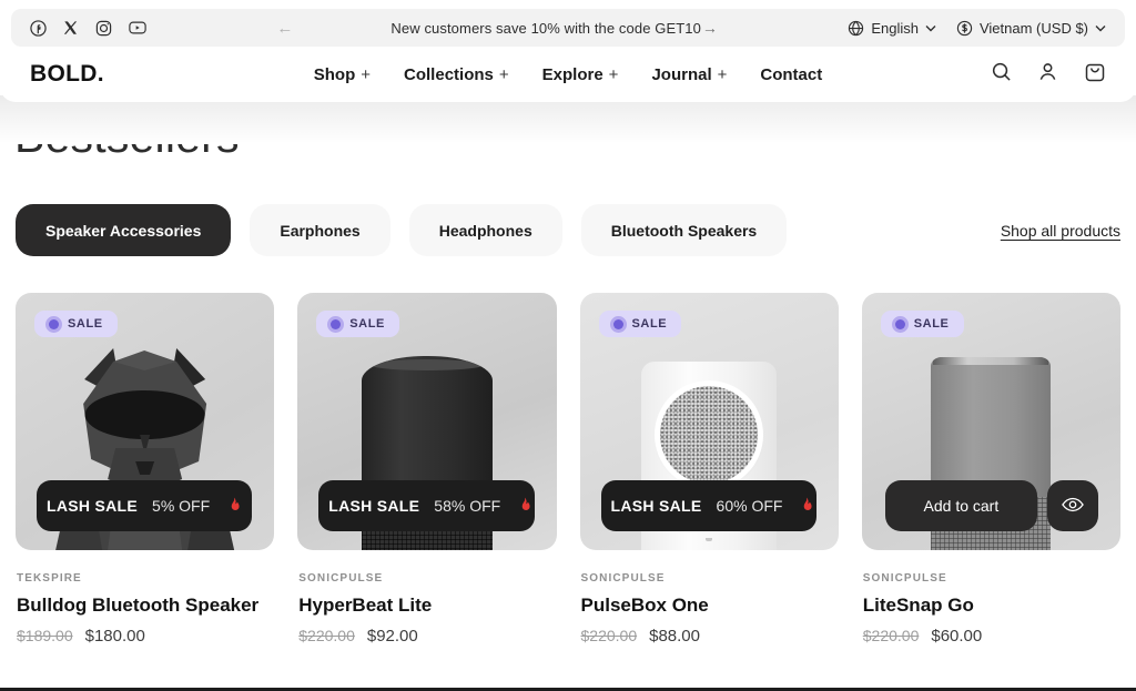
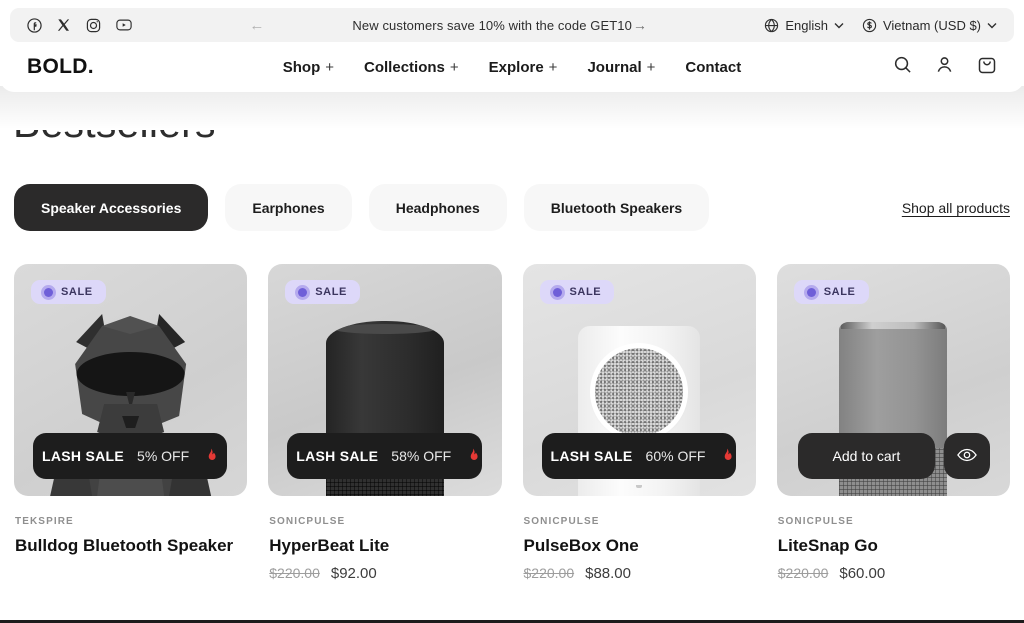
  ←
  New customers save 10% with the code GET10
  →
  English
  Vietnam (USD $)
  BOLD.
  Shop
  +
  Collections
  +
  Explore
  +
  Journal
  +
  Contact
  Speaker Accessories
  Earphones
  Headphones
  Bluetooth Speakers
  Shop all products
  SALE
  LASH SALE
  5% OFF
  TEKSPIRE
  Bulldog Bluetooth Speaker
- $189.00
- $180.00
  SALE
  LASH SALE
  58% OFF
  SONICPULSE
  HyperBeat Lite
  $220.00
  $92.00
  SALE
  LASH SALE
  60% OFF
  SONICPULSE
  PulseBox One
  $220.00
  $88.00
  SALE
  Add to cart
  SONICPULSE
  LiteSnap Go
  $220.00
  $60.00
